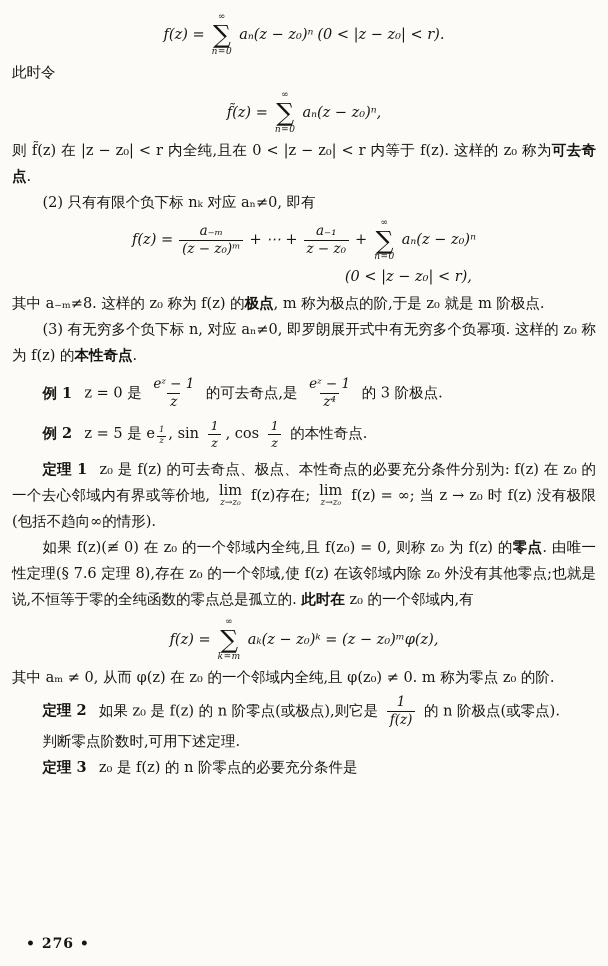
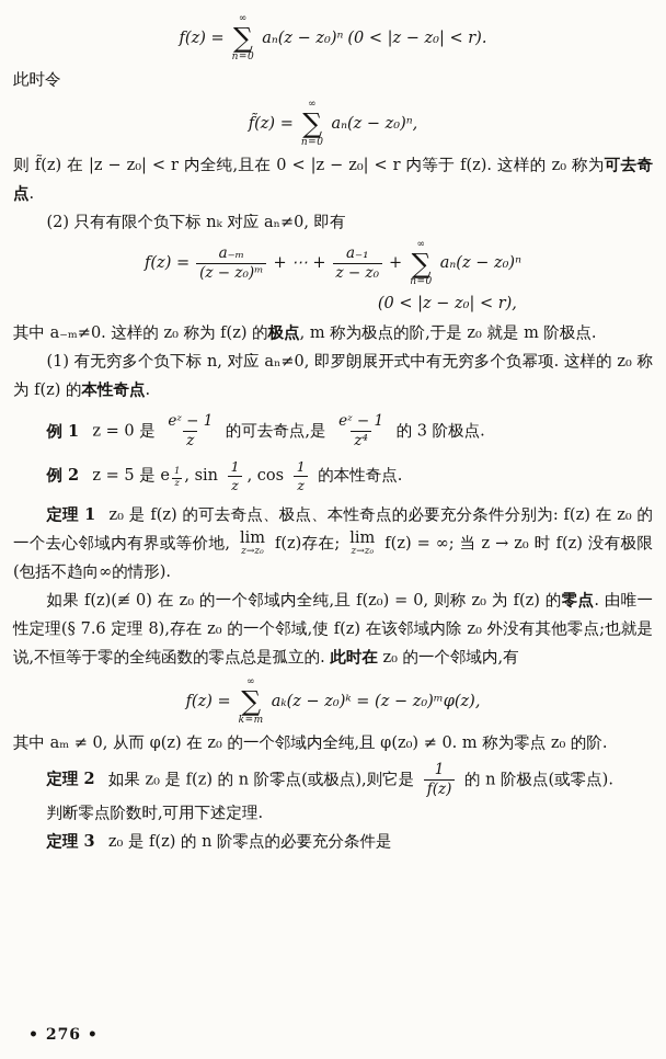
  f(z) =
  ∞
  ∑
  n=0
  aₙ(z − z₀)ⁿ
  (0 < |z − z₀| < r).
  此时令
  f̃(z) =
  ∞
  ∑
  n=0
  aₙ(z − z₀)ⁿ,
  则 f̃(z) 在 |z − z₀| < r 内全纯,且在 0 < |z − z₀| < r 内等于 f(z). 这样的 z₀ 称为可去奇点.
  (2) 只有有限个负下标 nₖ 对应 aₙ≠0, 即有
  f(z) =
  a₋ₘ
  (z − z₀)ᵐ
  + ⋯ +
  a₋₁
  z − z₀
  +
  ∞
  ∑
  n=0
  aₙ(z − z₀)ⁿ
  (0 < |z − z₀| < r),
- 其中 a₋ₘ≠8. 这样的 z₀ 称为 f(z) 的极点, m 称为极点的阶,于是 z₀ 就是 m 阶极点.
+ 其中 a₋ₘ≠0. 这样的 z₀ 称为 f(z) 的极点, m 称为极点的阶,于是 z₀ 就是 m 阶极点.
- (3) 有无穷多个负下标 n, 对应 aₙ≠0, 即罗朗展开式中有无穷多个负幂项. 这样的 z₀ 称为 f(z) 的本性奇点.
+ (1) 有无穷多个负下标 n, 对应 aₙ≠0, 即罗朗展开式中有无穷多个负幂项. 这样的 z₀ 称为 f(z) 的本性奇点.
  例 1 z = 0 是
  eᶻ − 1
  z
  的可去奇点,是
  eᶻ − 1
  z⁴
  的 3 阶极点.
  例 2 z = 5 是 e
  1
  z
  , sin
  1
  z
  , cos
  1
  z
  的本性奇点.
  定理 1 z₀ 是 f(z) 的可去奇点、极点、本性奇点的必要充分条件分别为: f(z) 在 z₀ 的一个去心邻域内有界或等价地,
  lim
  z→z₀
  f(z)存在;
  lim
  z→z₀
  f(z) = ∞; 当 z → z₀ 时 f(z) 没有极限(包括不趋向∞的情形).
  如果 f(z)(≢ 0) 在 z₀ 的一个邻域内全纯,且 f(z₀) = 0, 则称 z₀ 为 f(z) 的零点. 由唯一性定理(§ 7.6 定理 8),存在 z₀ 的一个邻域,使 f(z) 在该邻域内除 z₀ 外没有其他零点;也就是说,不恒等于零的全纯函数的零点总是孤立的. 此时在 z₀ 的一个邻域内,有
  f(z) =
  ∞
  ∑
  k=m
  aₖ(z − z₀)ᵏ = (z − z₀)ᵐφ(z),
  其中 aₘ ≠ 0, 从而 φ(z) 在 z₀ 的一个邻域内全纯,且 φ(z₀) ≠ 0. m 称为零点 z₀ 的阶.
  定理 2 如果 z₀ 是 f(z) 的 n 阶零点(或极点),则它是
  1
  f(z)
  的 n 阶极点(或零点).
  判断零点阶数时,可用下述定理.
  定理 3 z₀ 是 f(z) 的 n 阶零点的必要充分条件是
  • 276 •
